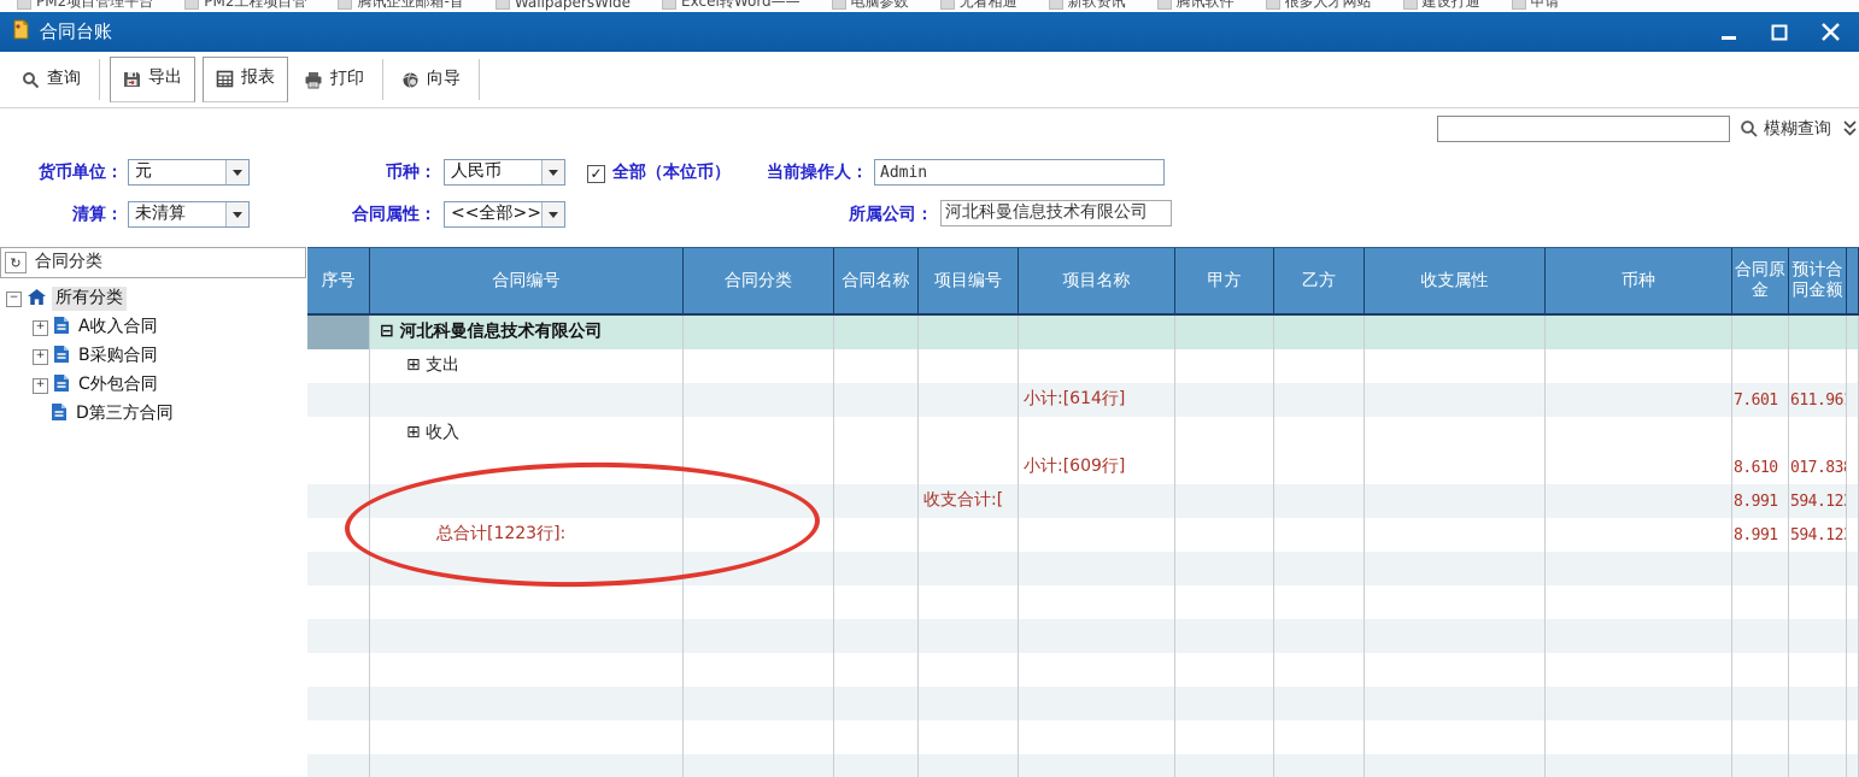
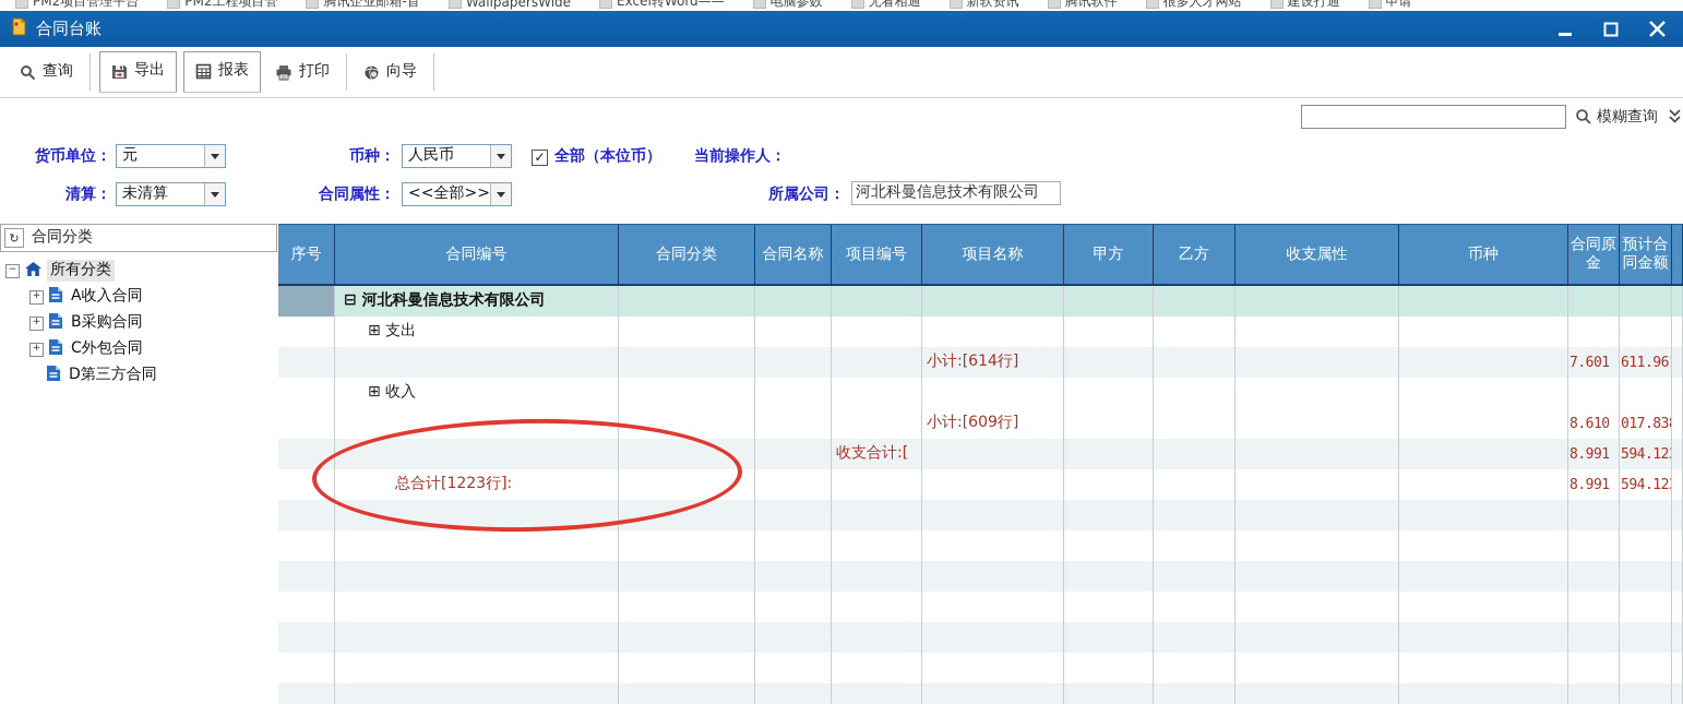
  PM2项目管理平台
  PM2工程项目管
  腾讯企业邮箱-首
  WallpapersWide
  Excel转Word——
  电脑参数
  无看相通
  新软资讯
  腾讯软件
  很多人才网站
  建设打通
  申请
  合同台账
  查询
  导出
  报表
  打印
  向导
  模糊查询
  货币单位：
  元
  清算：
  未清算
  币种：
  人民币
  合同属性：
  <<全部>>
  ✓
  全部（本位币）
  当前操作人：
- Admin
  所属公司：
  河北科曼信息技术有限公司
  ↻
  合同分类
  −
  所有分类
  +
  A收入合同
  +
  B采购合同
  +
  C外包合同
  D第三方合同
  序号
  合同编号
  合同分类
  合同名称
  项目编号
  项目名称
  甲方
  乙方
  收支属性
  币种
  合同原金
  预计合同金额
  ⊟ 河北科曼信息技术有限公司
  ⊞ 支出
  小计:[614行]
  7.601
  611.96
  ⊞ 收入
  小计:[609行]
  8.610
  017.83
  收支合计:[
  8.991
  594.12
  总合计[1223行]:
  8.991
  594.12
